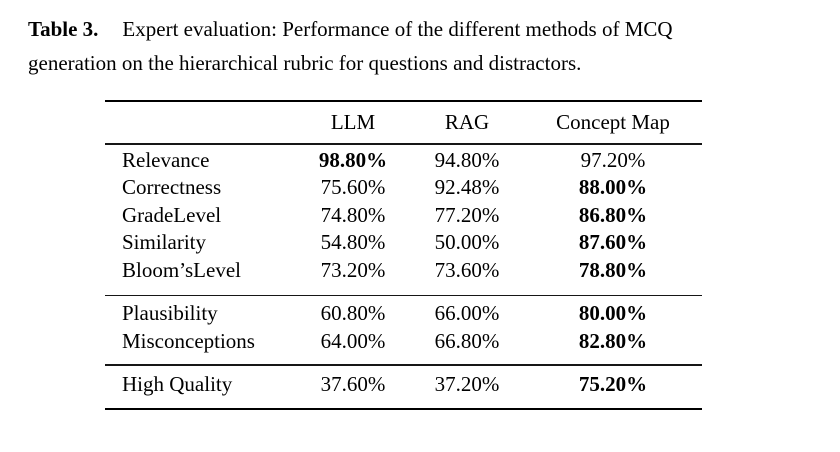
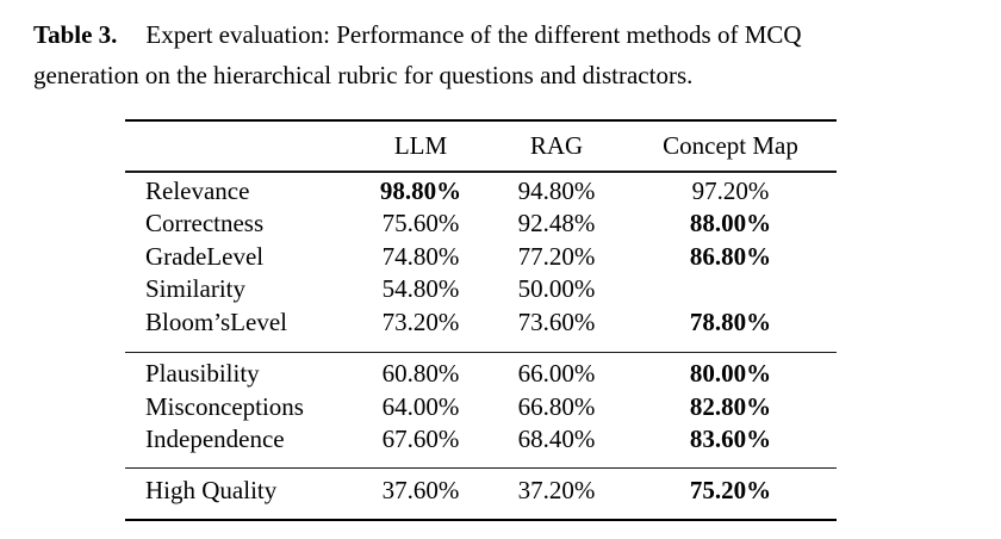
  Table 3. Expert evaluation: Performance of the different methods of MCQ
  generation on the hierarchical rubric for questions and distractors.
  LLM
  RAG
  Concept Map
  Relevance
  98.80%
  94.80%
  97.20%
  Correctness
  75.60%
  92.48%
  88.00%
  GradeLevel
  74.80%
  77.20%
  86.80%
  Similarity
  54.80%
  50.00%
- 87.60%
  Bloom’sLevel
  73.20%
  73.60%
  78.80%
  Plausibility
  60.80%
  66.00%
  80.00%
  Misconceptions
  64.00%
  66.80%
  82.80%
+ Independence
+ 67.60%
+ 68.40%
+ 83.60%
  High Quality
  37.60%
  37.20%
  75.20%
